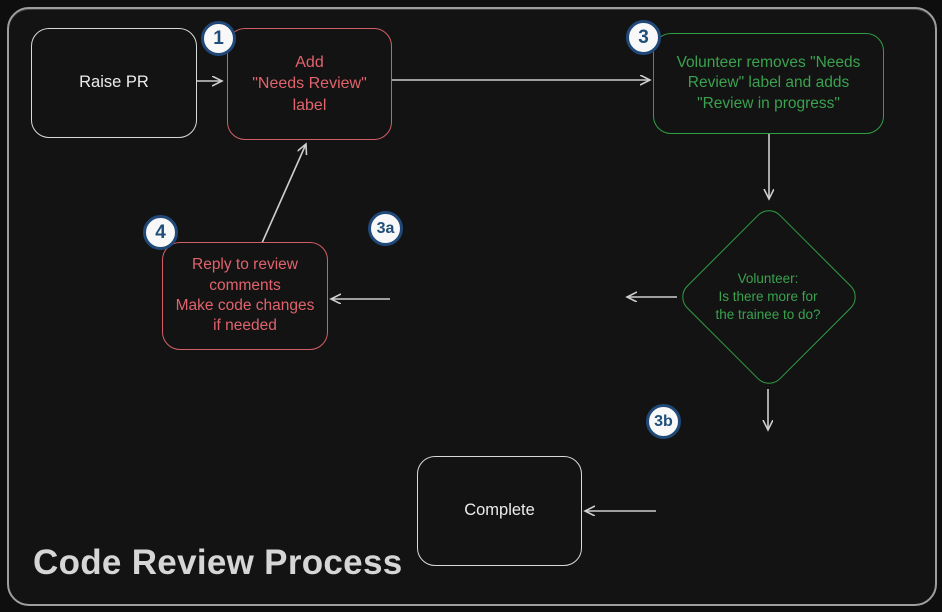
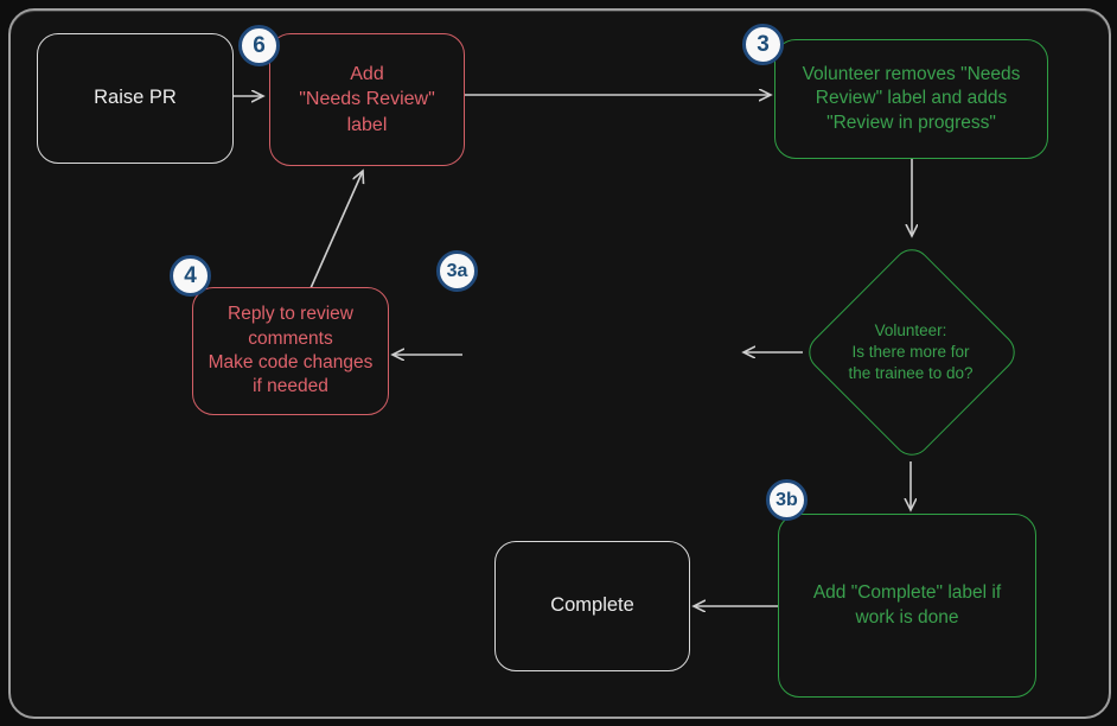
  Raise PR
  Add
  "Needs Review"
  label
  Volunteer removes "Needs
  Review" label and adds
  "Review in progress"
  Volunteer:
  Is there more for
  the trainee to do?
  Reply to review
  comments
  Make code changes
  if needed
+ Add "Complete" label if
+ work is done
  Complete
- 1
+ 6
  3
  3a
  4
  3b
- Code Review Process
